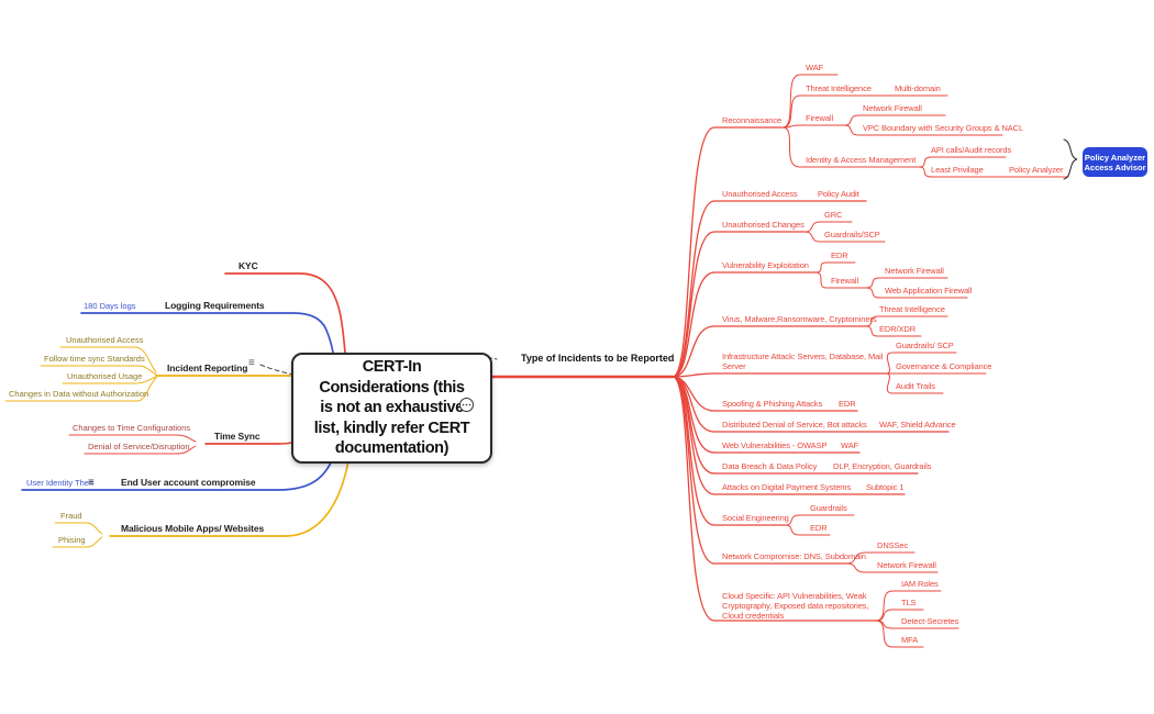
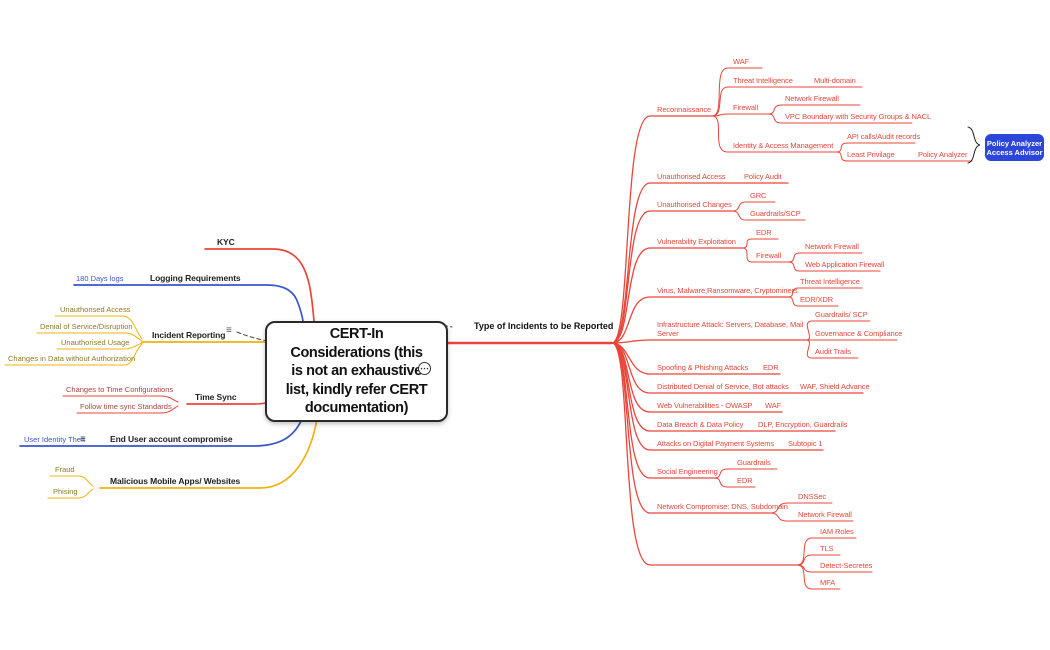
  KYC
  180 Days logs
  Logging Requirements
  Unauthorised Access
- Follow time sync Standards
+ Denial of Service/Disruption
  Unauthorised Usage
  Changes in Data without Authorization
  Incident Reporting
  ≡
  Changes to Time Configurations
  Time Sync
- Denial of Service/Disruption
+ Follow time sync Standards
  User Identity Theft
  ≡
  End User account compromise
  Fraud
  Malicious Mobile Apps/ Websites
  Phising
  CERT-In
  Considerations (this
  is not an exhaustiv
  list, kindly refer CERT
  documentation)
  ⋯
  Type of Incidents to be Reported
  Reconnaissance
  WAF
  Threat Intelligence
  Multi-domain
  Network Firewall
  Firewall
  VPC Boundary with Security Groups & NACL
  API calls/Audit records
  Identity & Access Management
  Least Privilage
  Policy Analyzer
  Policy Analyzer
  Access Advisor
  Unauthorised Access
  Policy Audit
  Unauthorised Changes
  GRC
  Guardrails/SCP
  Vulnerability Exploitation
  EDR
  Firewall
  Network Firewall
  Web Application Firewall
  Virus, Malware,Ransomware, Cryptominers
  Threat Intelligence
  EDR/XDR
  Infrastructure Attack: Servers, Database, Mail Server
  Guardrails/ SCP
  Governance & Compliance
  Audit Trails
  Spoofing & Phishing Attacks
  EDR
  Distributed Denial of Service, Bot attacks
  WAF, Shield Advance
  Web Vulnerabilities - OWASP
  WAF
  Data Breach & Data Policy
  DLP, Encryption, Guardrails
  Attacks on Digital Payment Systems
  Subtopic 1
  Social Engineering
  Guardrails
  EDR
  Network Compromise: DNS, Subdomain
  DNSSec
  Network Firewall
- Cloud Specific: API Vulnerabilities, Weak Cryptography, Exposed data repositories, Cloud credentials
  IAM Roles
  TLS
  Detect-Secretes
  MFA
